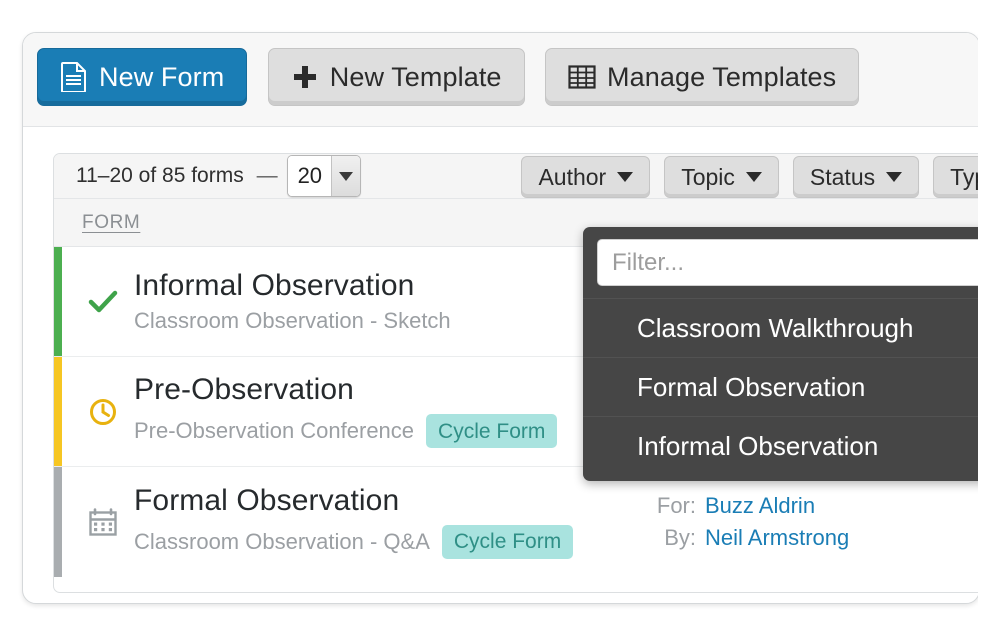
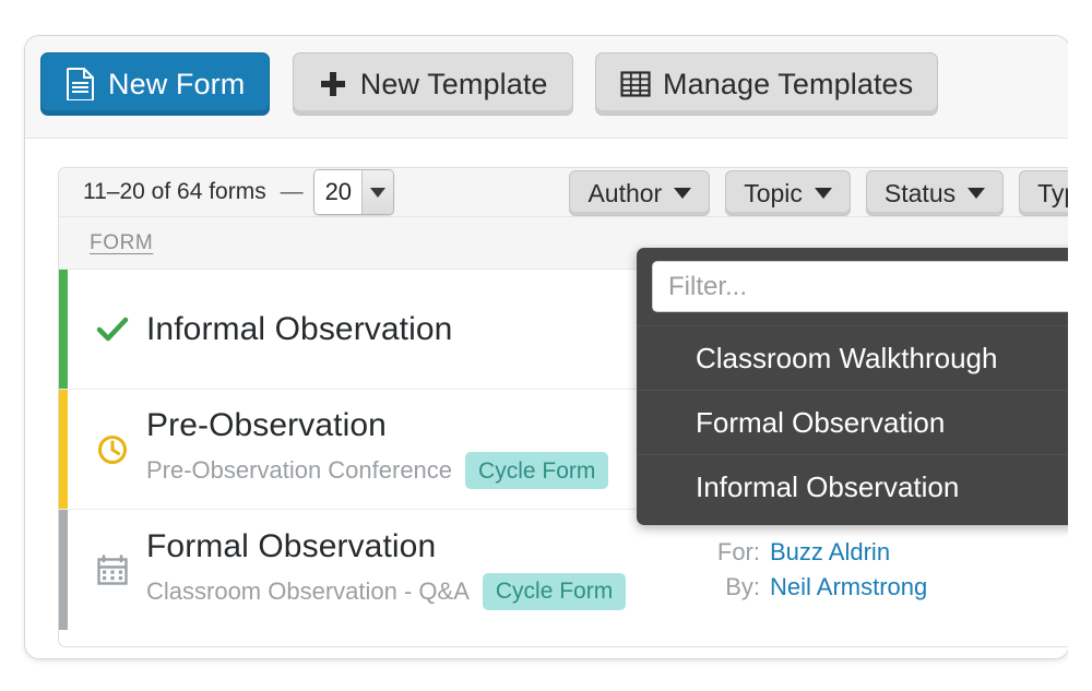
  New Form
  New Template
  Manage Templates
- 11–20 of 85 forms —
+ 11–20 of 64 forms —
  20
  Author
  Topic
  Status
  FORM
  Informal Observation
- Classroom Observation - Sketch
  Pre-Observation
  Pre-Observation Conference
  Cycle Form
  Formal Observation
  Classroom Observation - Q&A
  Cycle Form
  For:
  Buzz Aldrin
  By:
  Neil Armstrong
  Filter...
  Classroom Walkthrough
  Formal Observation
  Informal Observation
